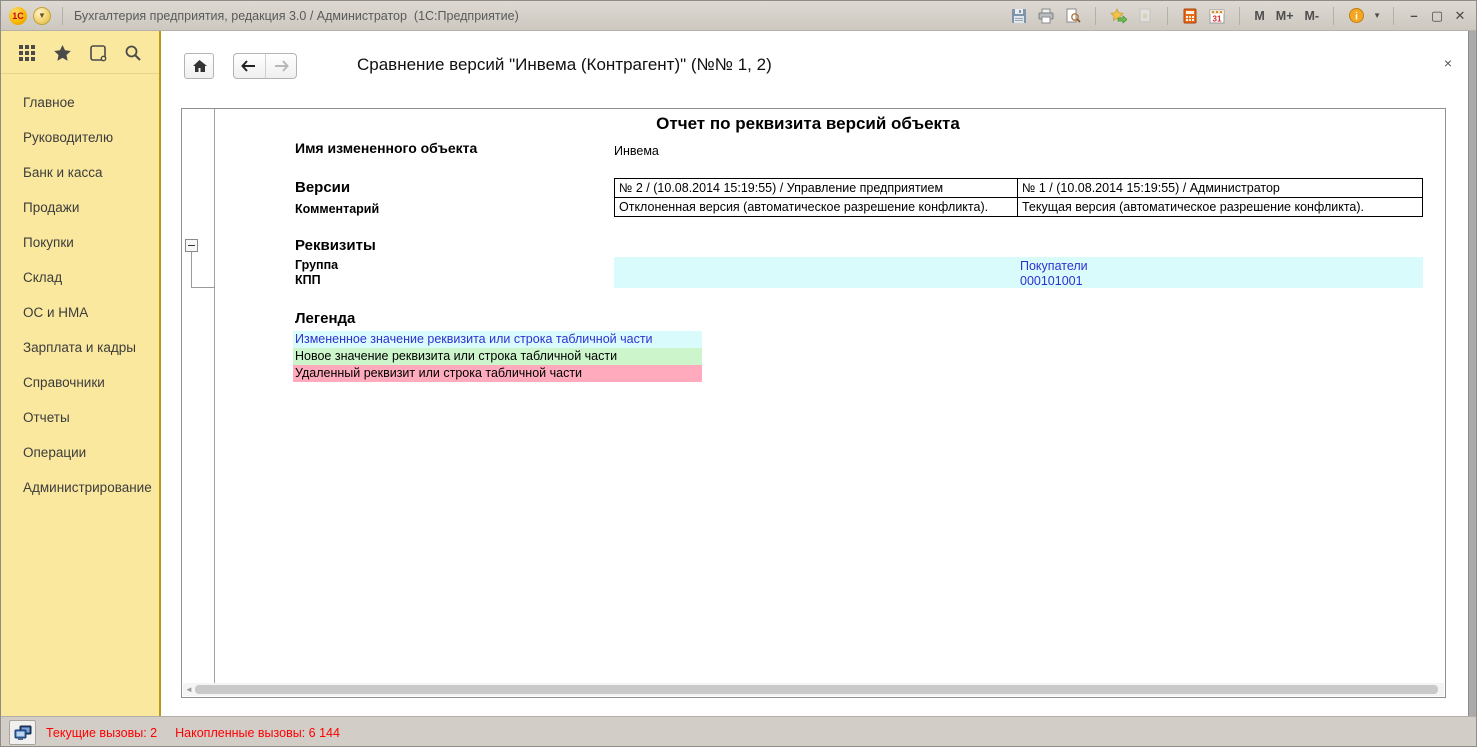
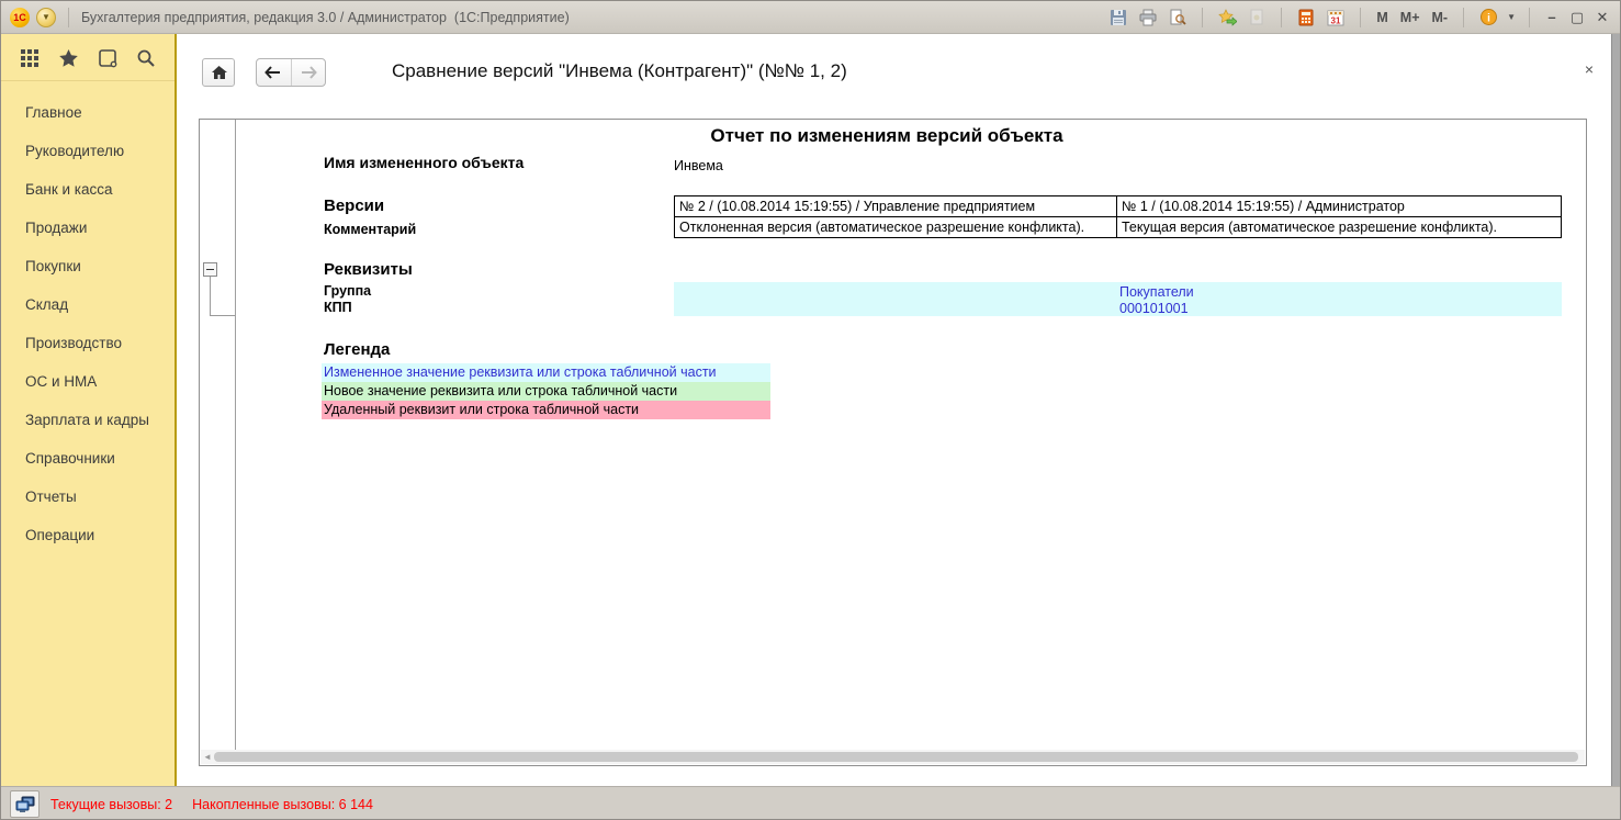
  1С
  ▼
  Бухгалтерия предприятия, редакция 3.0 / Администратор (1С:Предприятие)
  31
  M
  M+
  M-
  i
  ▼
  –
  ▢
  ✕
  Главное
  Руководителю
  Банк и касса
  Продажи
  Покупки
  Склад
+ Производство
  ОС и НМА
  Зарплата и кадры
  Справочники
  Отчеты
  Операции
- Администрирование
  Сравнение версий "Инвема (Контрагент)" (№№ 1, 2)
  ×
- Отчет по реквизита версий объекта
+ Отчет по изменениям версий объекта
  Имя измененного объекта
  Инвема
  Версии
  Комментарий
  № 2 / (10.08.2014 15:19:55) / Управление предприятием	№ 1 / (10.08.2014 15:19:55) / Администратор
  Отклоненная версия (автоматическое разрешение конфликта).	Текущая версия (автоматическое разрешение конфликта).
  Реквизиты
  Группа
  КПП
  Покупатели
  000101001
  Легенда
  Измененное значение реквизита или строка табличной части
  Новое значение реквизита или строка табличной части
  Удаленный реквизит или строка табличной части
  ◄
  Текущие вызовы: 2
  Накопленные вызовы: 6 144
